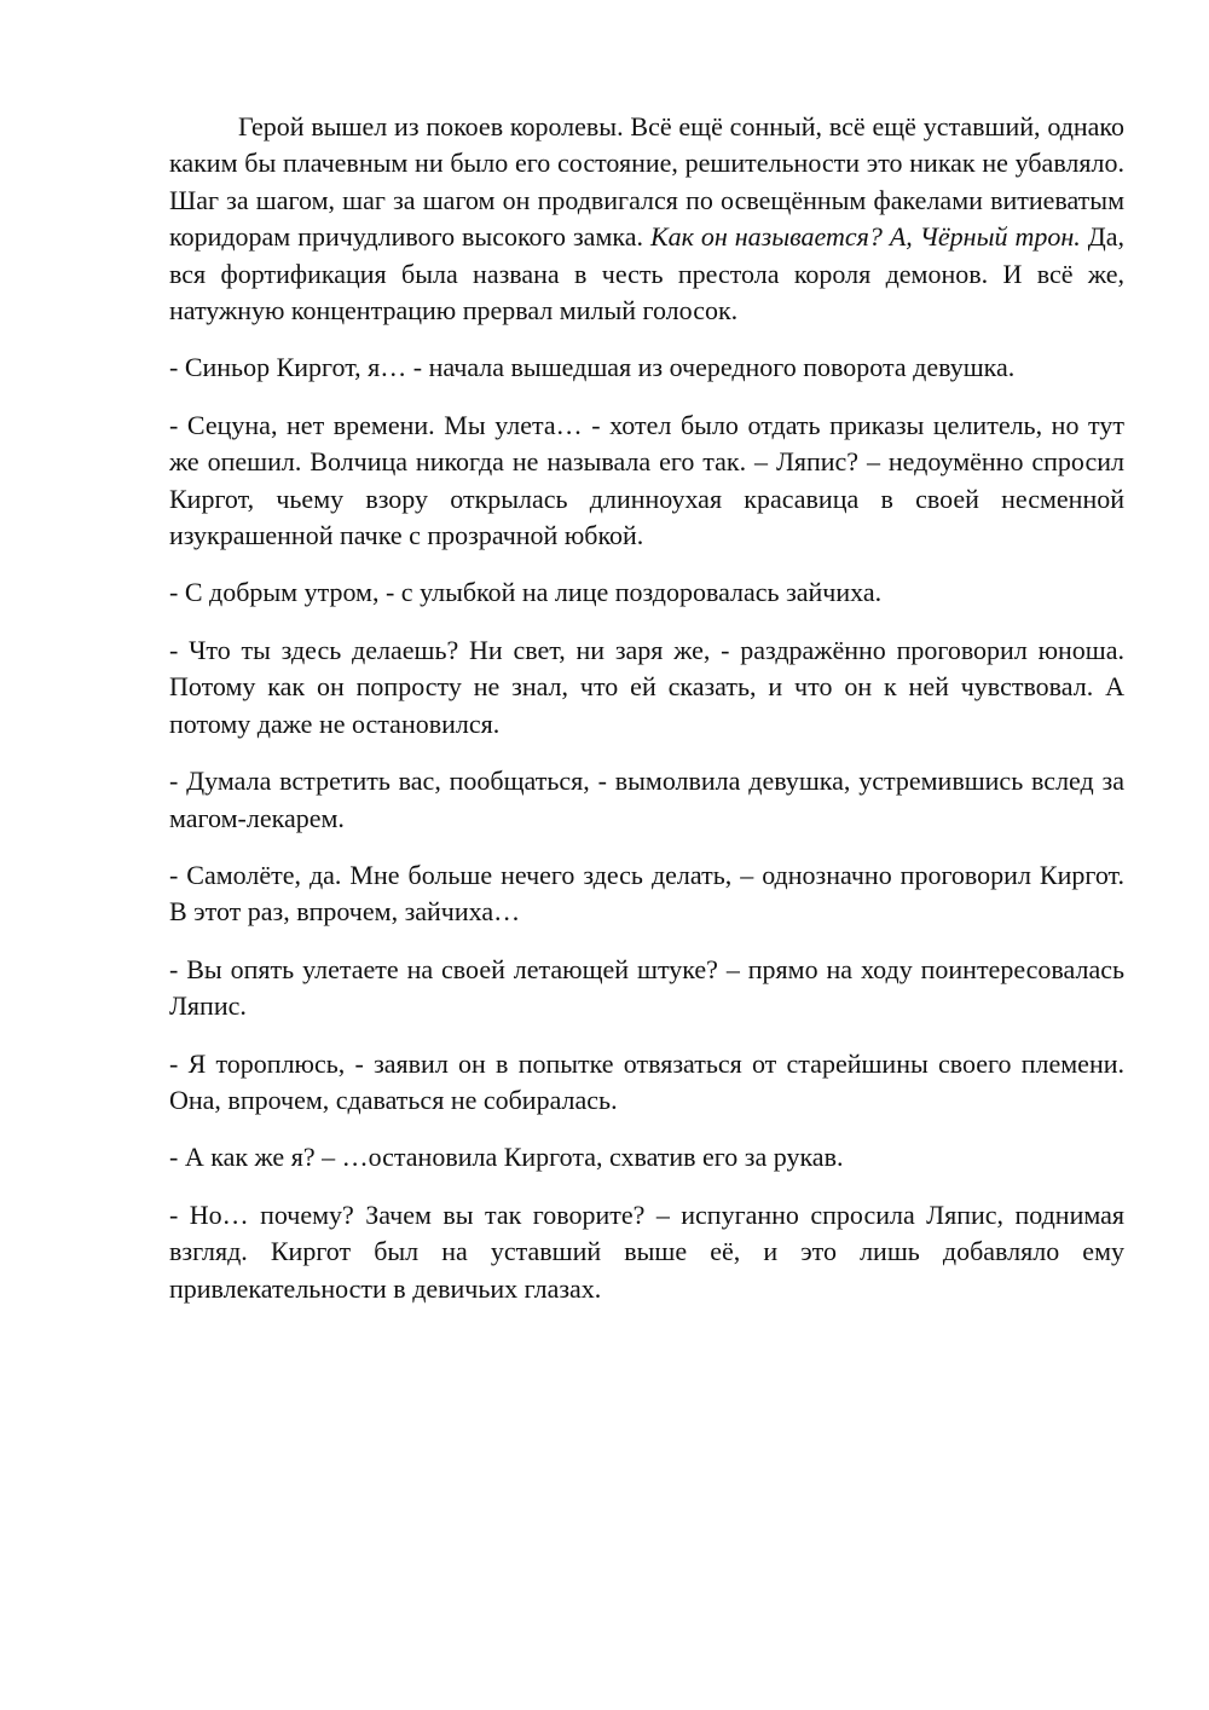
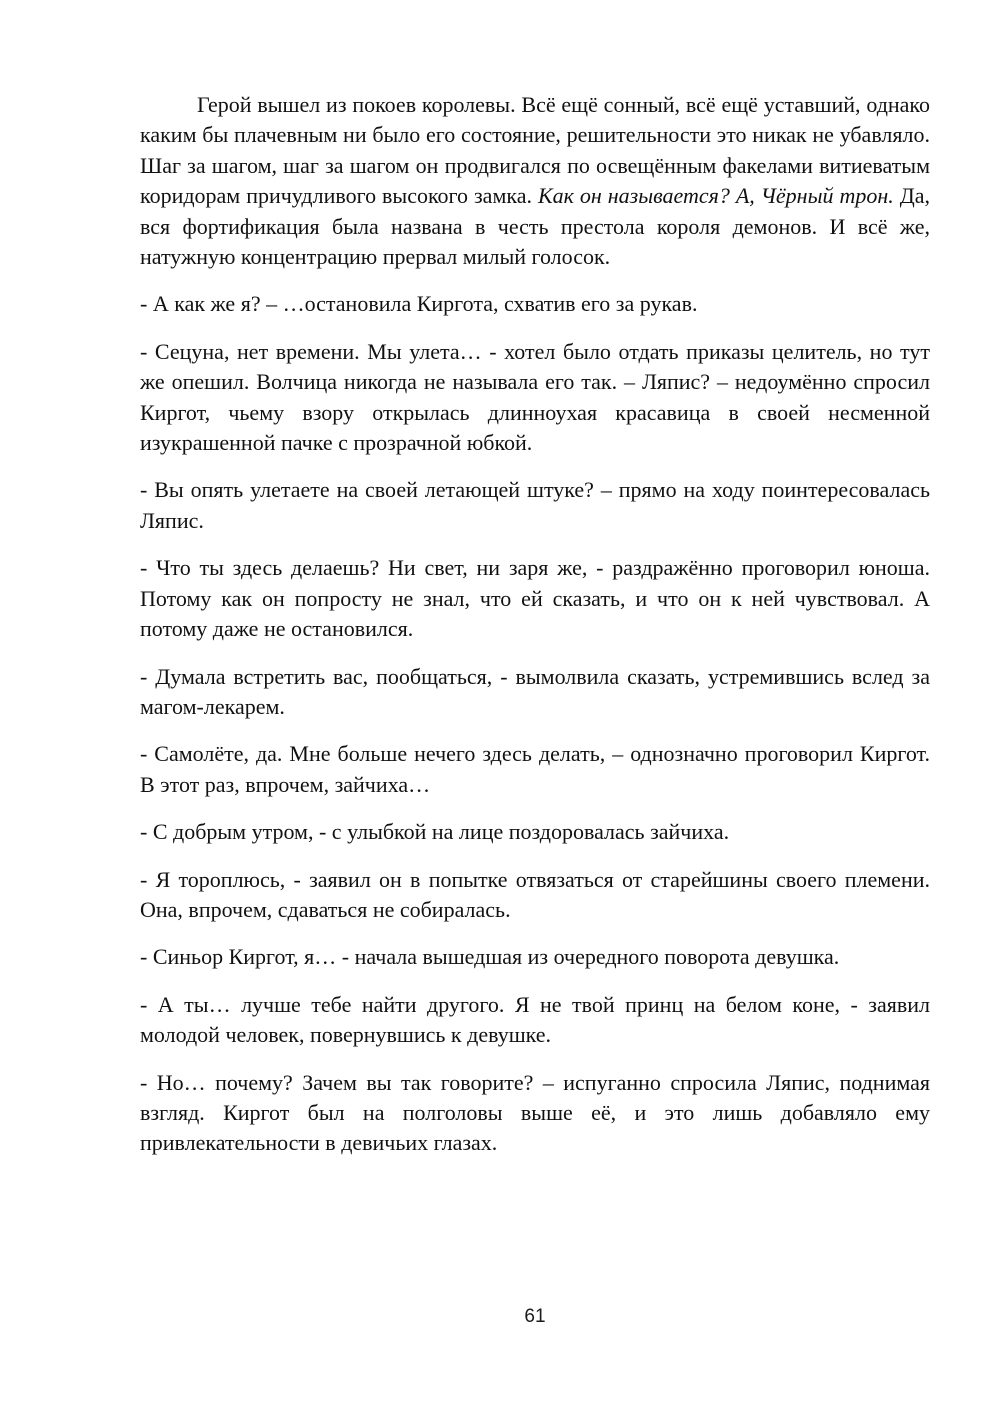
  Герой вышел из покоев королевы. Всё ещё сонный, всё ещё уставший, однако каким бы плачевным ни было его состояние, решительности это никак не убавляло. Шаг за шагом, шаг за шагом он продвигался по освещённым факелами витиеватым коридорам причудливого высокого замка. Как он называется? А, Чёрный трон. Да, вся фортификация была названа в честь престола короля демонов. И всё же, натужную концентрацию прервал милый голосок.
- - Синьор Киргот, я… - начала вышедшая из очередного поворота девушка.
+ - А как же я? – …остановила Киргота, схватив его за рукав.
  - Сецуна, нет времени. Мы улета… - хотел было отдать приказы целитель, но тут же опешил. Волчица никогда не называла его так. – Ляпис? – недоумённо спросил Киргот, чьему взору открылась длинноухая красавица в своей несменной изукрашенной пачке с прозрачной юбкой.
- - С добрым утром, - с улыбкой на лице поздоровалась зайчиха.
+ - Вы опять улетаете на своей летающей штуке? – прямо на ходу поинтересовалась Ляпис.
  - Что ты здесь делаешь? Ни свет, ни заря же, - раздражённо проговорил юноша. Потому как он попросту не знал, что ей сказать, и что он к ней чувствовал. А потому даже не остановился.
- - Думала встретить вас, пообщаться, - вымолвила девушка, устремившись вслед за магом-лекарем.
+ - Думала встретить вас, пообщаться, - вымолвила сказать, устремившись вслед за магом-лекарем.
  - Самолёте, да. Мне больше нечего здесь делать, – однозначно проговорил Киргот. В этот раз, впрочем, зайчиха…
- - Вы опять улетаете на своей летающей штуке? – прямо на ходу поинтересовалась Ляпис.
+ - С добрым утром, - с улыбкой на лице поздоровалась зайчиха.
  - Я тороплюсь, - заявил он в попытке отвязаться от старейшины своего племени. Она, впрочем, сдаваться не собиралась.
- - А как же я? – …остановила Киргота, схватив его за рукав.
+ - Синьор Киргот, я… - начала вышедшая из очередного поворота девушка.
+ - А ты… лучше тебе найти другого. Я не твой принц на белом коне, - заявил молодой человек, повернувшись к девушке.
- - Но… почему? Зачем вы так говорите? – испуганно спросила Ляпис, поднимая взгляд. Киргот был на уставший выше её, и это лишь добавляло ему привлекательности в девичьих глазах.
+ - Но… почему? Зачем вы так говорите? – испуганно спросила Ляпис, поднимая взгляд. Киргот был на полголовы выше её, и это лишь добавляло ему привлекательности в девичьих глазах.
+ 61
